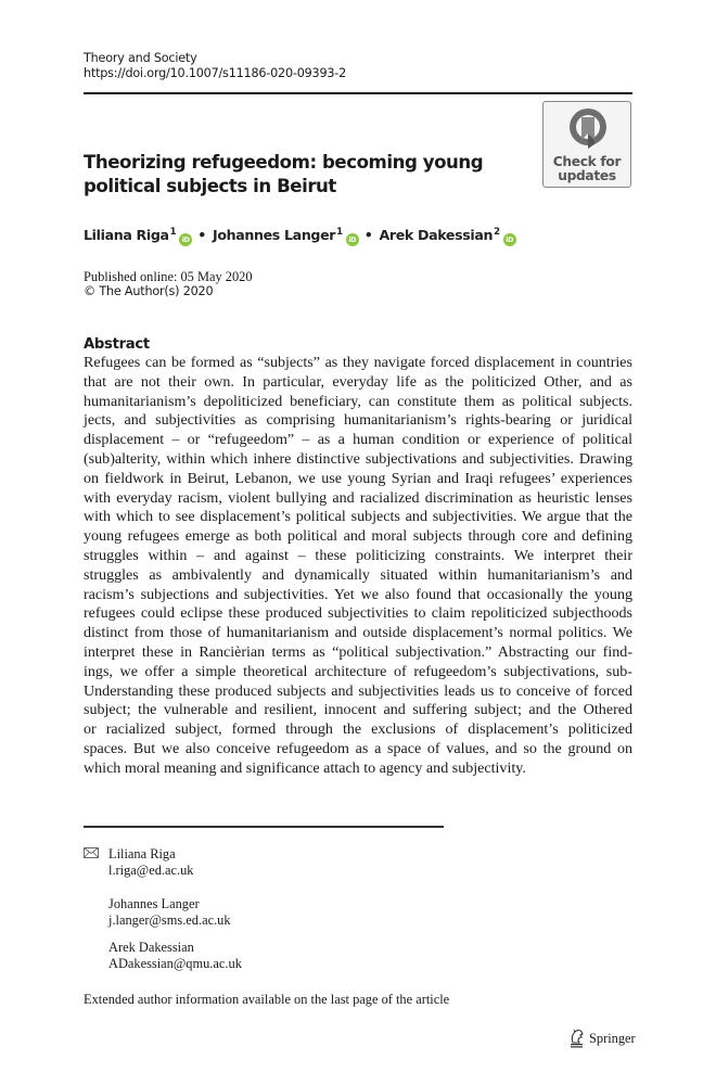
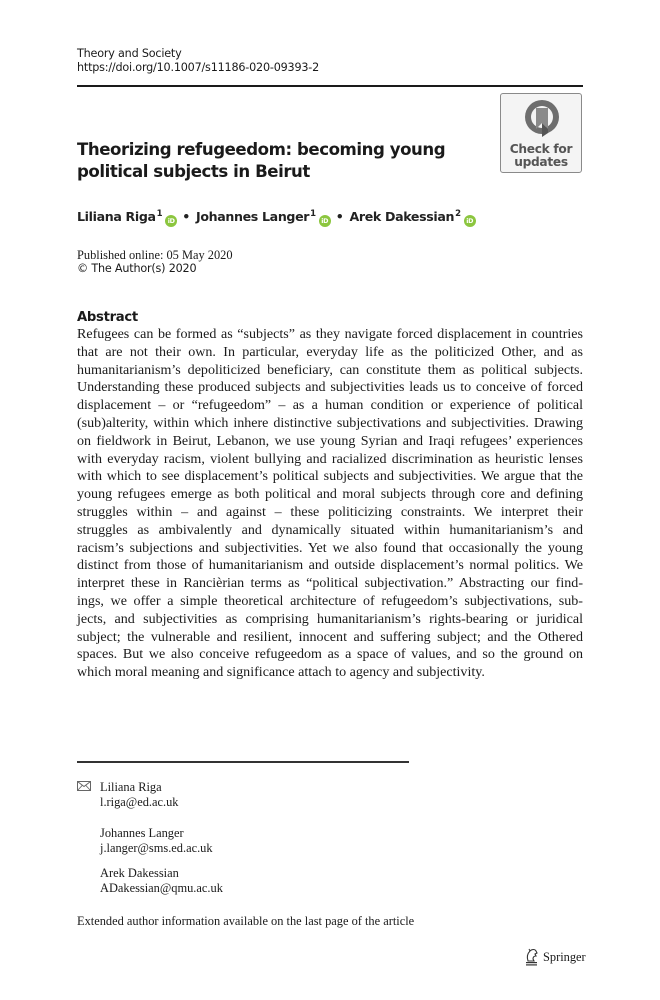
  Theory and Society
  https://doi.org/10.1007/s11186-020-09393-2
  Check for
  updates
  Theorizing refugeedom: becoming young political subjects in Beirut
  Liliana Riga1iD• Johannes Langer1iD• Arek Dakessian2iD
  Published online: 05 May 2020
  © The Author(s) 2020
  Abstract
  Refugees can be formed as “subjects” as they navigate forced displacement in countries
  that are not their own. In particular, everyday life as the politicized Other, and as
  humanitarianism’s depoliticized beneficiary, can constitute them as political subjects.
- jects, and subjectivities as comprising humanitarianism’s rights-bearing or juridical
+ Understanding these produced subjects and subjectivities leads us to conceive of forced
  displacement – or “refugeedom” – as a human condition or experience of political
  (sub)alterity, within which inhere distinctive subjectivations and subjectivities. Drawing
  on fieldwork in Beirut, Lebanon, we use young Syrian and Iraqi refugees’ experiences
  with everyday racism, violent bullying and racialized discrimination as heuristic lenses
  with which to see displacement’s political subjects and subjectivities. We argue that the
  young refugees emerge as both political and moral subjects through core and defining
  struggles within – and against – these politicizing constraints. We interpret their
  struggles as ambivalently and dynamically situated within humanitarianism’s and
  racism’s subjections and subjectivities. Yet we also found that occasionally the young
- refugees could eclipse these produced subjectivities to claim repoliticized subjecthoods
  distinct from those of humanitarianism and outside displacement’s normal politics. We
  interpret these in Rancièrian terms as “political subjectivation.” Abstracting our find-
  ings, we offer a simple theoretical architecture of refugeedom’s subjectivations, sub-
- Understanding these produced subjects and subjectivities leads us to conceive of forced
+ jects, and subjectivities as comprising humanitarianism’s rights-bearing or juridical
  subject; the vulnerable and resilient, innocent and suffering subject; and the Othered
- or racialized subject, formed through the exclusions of displacement’s politicized
  spaces. But we also conceive refugeedom as a space of values, and so the ground on
  which moral meaning and significance attach to agency and subjectivity.
  Liliana Riga
  l.riga@ed.ac.uk
  Johannes Langer
  j.langer@sms.ed.ac.uk
  Arek Dakessian
  ADakessian@qmu.ac.uk
  Extended author information available on the last page of the article
  Springer
